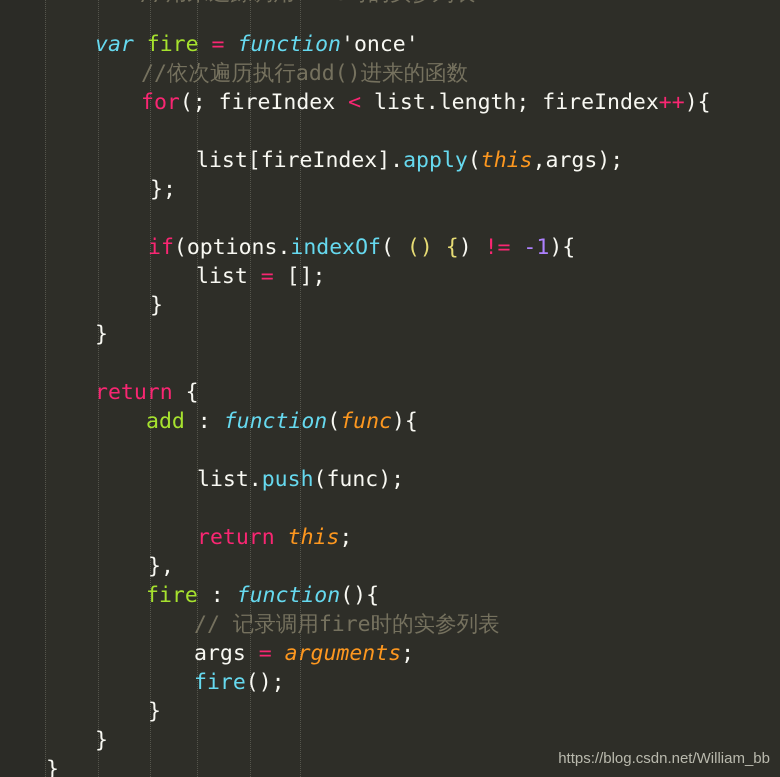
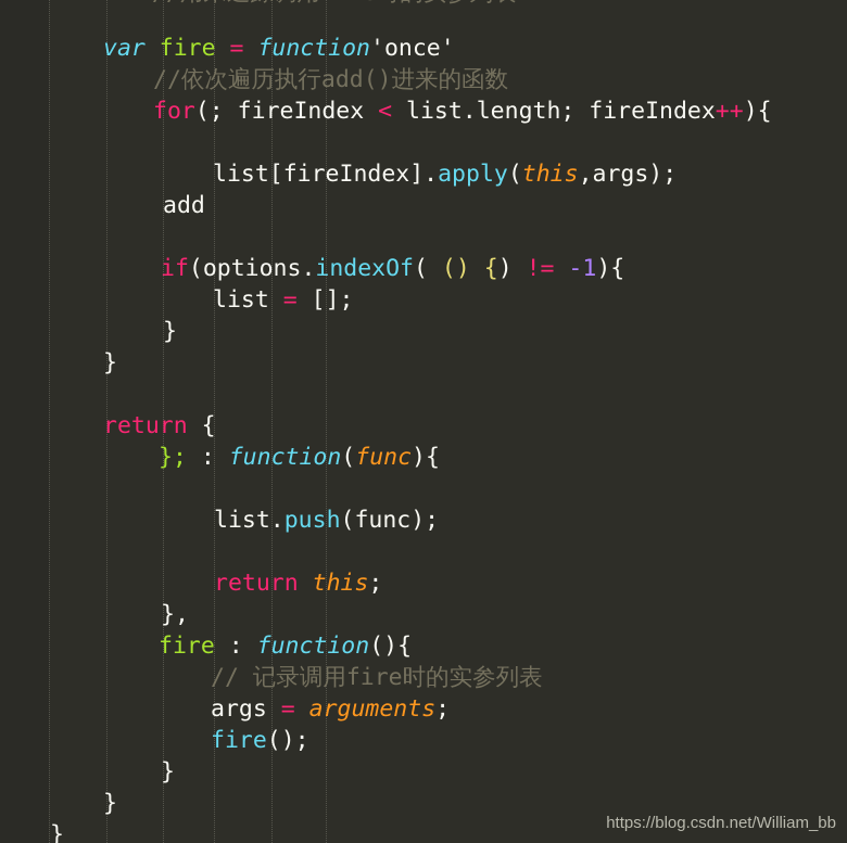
  var fire = function'once'
  //依次遍历执行add()进来的函数
  for(; fireIndex < list.length; fireIndex++){
  list[fireIndex].apply(this,args);
- };
+ add
  if(options.indexOf( () {) != -1){
  list = [];
  }
  }
  return {
- add : function(func){
+ }; : function(func){
  list.push(func);
  return this;
  },
  fire : function(){
  // 记录调用fire时的实参列表
  args = arguments;
  fire();
  }
  }
  }
  https://blog.csdn.net/William_bb
